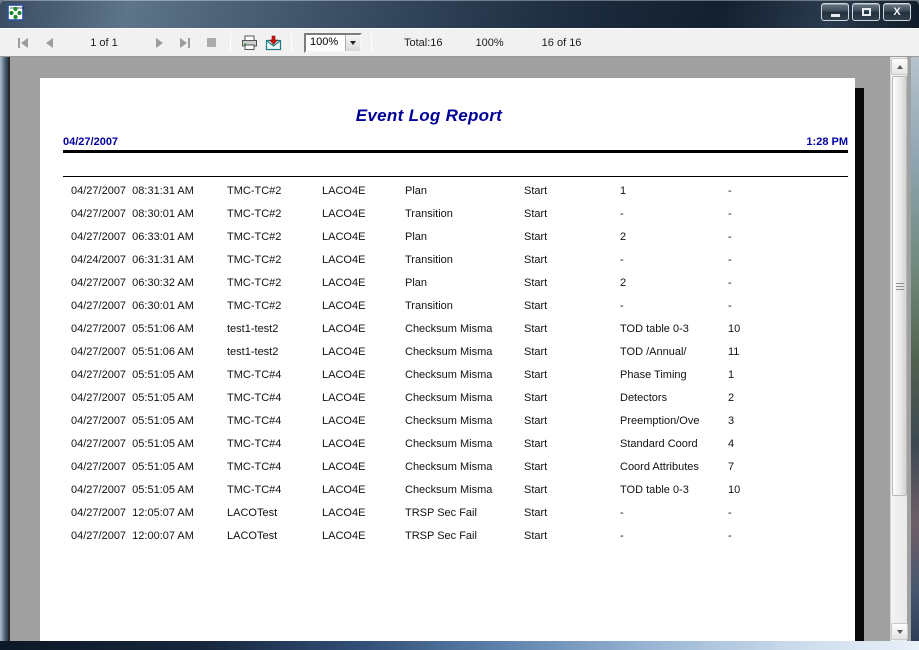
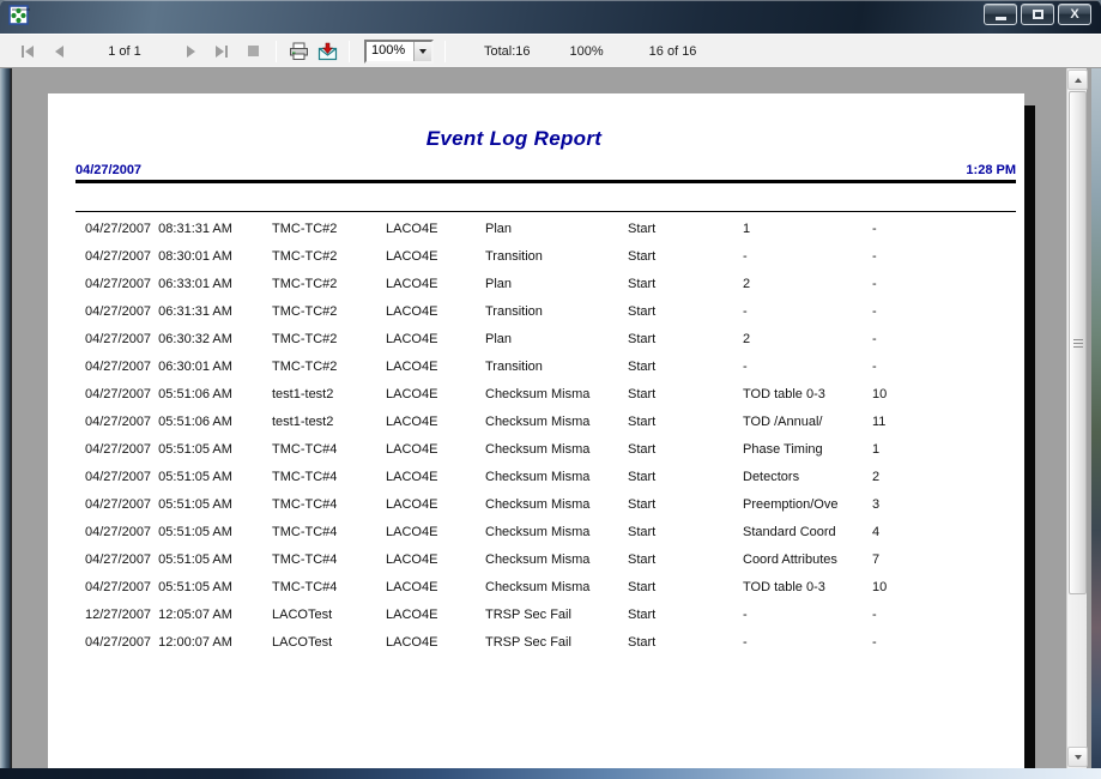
  X
  1 of 1
  100%
  Total:16
  100%
  16 of 16
  Event Log Report
  04/27/2007
  1:28 PM
  04/27/2007 08:31:31 AM
  TMC-TC#2
  LACO4E
  Plan
  Start
  1
  -
  04/27/2007 08:30:01 AM
  TMC-TC#2
  LACO4E
  Transition
  Start
  -
  -
  04/27/2007 06:33:01 AM
  TMC-TC#2
  LACO4E
  Plan
  Start
  2
  -
- 04/24/2007 06:31:31 AM
+ 04/27/2007 06:31:31 AM
  TMC-TC#2
  LACO4E
  Transition
  Start
  -
  -
  04/27/2007 06:30:32 AM
  TMC-TC#2
  LACO4E
  Plan
  Start
  2
  -
  04/27/2007 06:30:01 AM
  TMC-TC#2
  LACO4E
  Transition
  Start
  -
  -
  04/27/2007 05:51:06 AM
  test1-test2
  LACO4E
  Checksum Misma
  Start
  TOD table 0-3
  10
  04/27/2007 05:51:06 AM
  test1-test2
  LACO4E
  Checksum Misma
  Start
  TOD /Annual/
  11
  04/27/2007 05:51:05 AM
  TMC-TC#4
  LACO4E
  Checksum Misma
  Start
  Phase Timing
  1
  04/27/2007 05:51:05 AM
  TMC-TC#4
  LACO4E
  Checksum Misma
  Start
  Detectors
  2
  04/27/2007 05:51:05 AM
  TMC-TC#4
  LACO4E
  Checksum Misma
  Start
  Preemption/Ove
  3
  04/27/2007 05:51:05 AM
  TMC-TC#4
  LACO4E
  Checksum Misma
  Start
  Standard Coord
  4
  04/27/2007 05:51:05 AM
  TMC-TC#4
  LACO4E
  Checksum Misma
  Start
  Coord Attributes
  7
  04/27/2007 05:51:05 AM
  TMC-TC#4
  LACO4E
  Checksum Misma
  Start
  TOD table 0-3
  10
- 04/27/2007 12:05:07 AM
+ 12/27/2007 12:05:07 AM
  LACOTest
  LACO4E
  TRSP Sec Fail
  Start
  -
  -
  04/27/2007 12:00:07 AM
  LACOTest
  LACO4E
  TRSP Sec Fail
  Start
  -
  -
